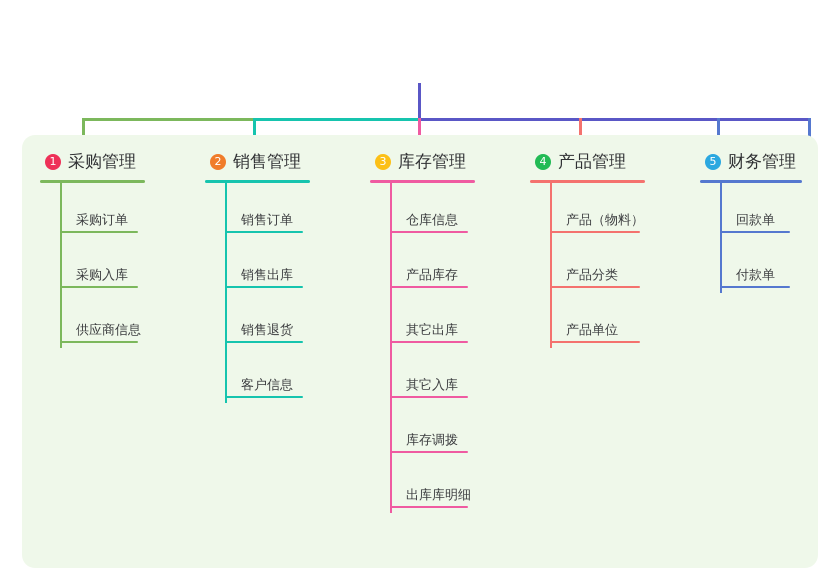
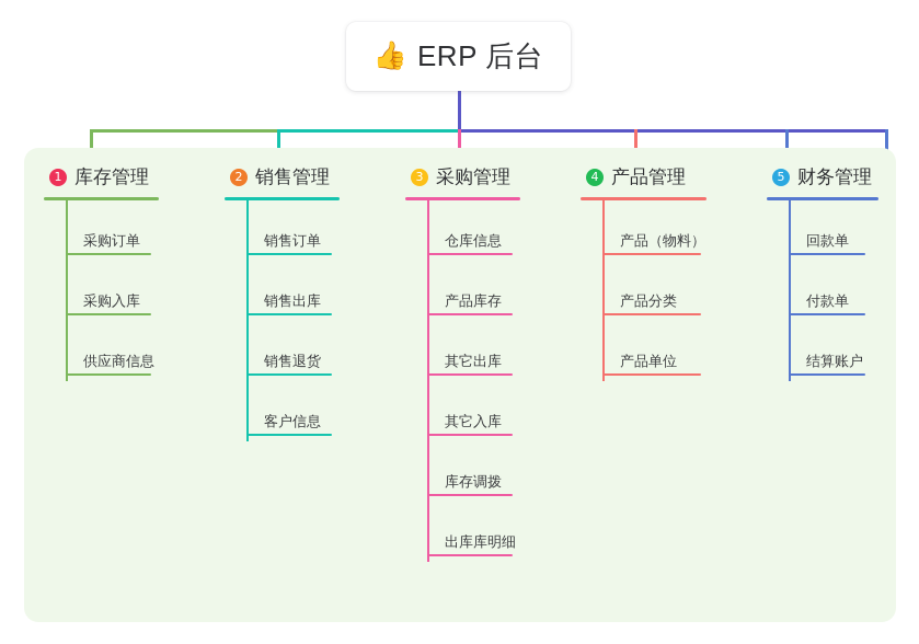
+ 👍
+ ERP 后台
  1
- 采购管理
+ 库存管理
  采购订单
  采购入库
  供应商信息
  2
  销售管理
  销售订单
  销售出库
  销售退货
  客户信息
  3
- 库存管理
+ 采购管理
  仓库信息
  产品库存
  其它出库
  其它入库
  库存调拨
  出库库明细
  4
  产品管理
  产品（物料）
  产品分类
  产品单位
  5
  财务管理
  回款单
  付款单
+ 结算账户
